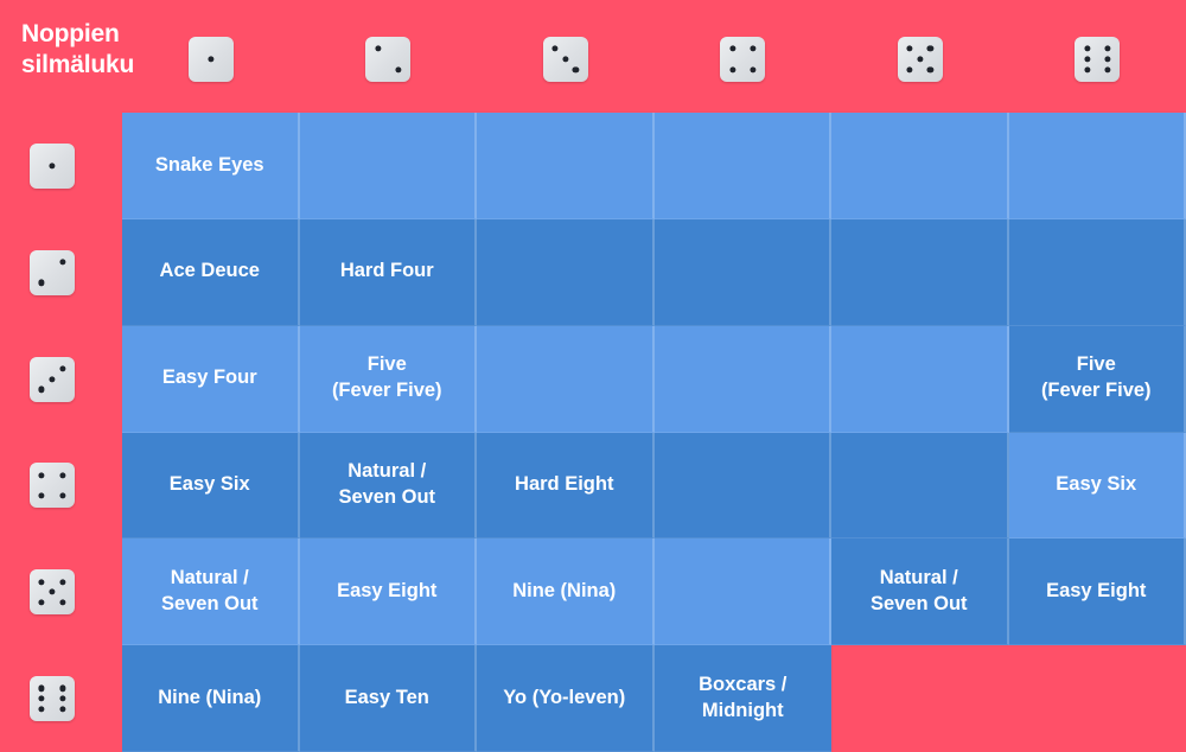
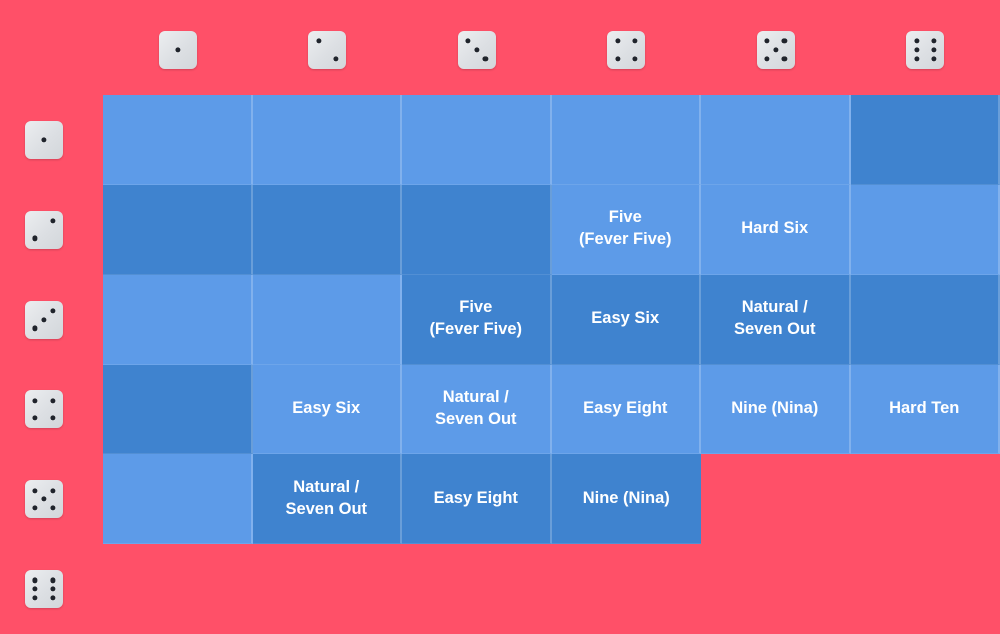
- Noppien silmäluku
- Snake Eyes
- Ace Deuce
- Hard Four
- Easy Four
  Five
  (Fever Five)
+ Hard Six
  Five
  (Fever Five)
  Easy Six
  Natural /
  Seven Out
- Hard Eight
  Easy Six
  Natural /
  Seven Out
  Easy Eight
  Nine (Nina)
+ Hard Ten
  Natural /
  Seven Out
  Easy Eight
  Nine (Nina)
- Easy Ten
- Yo (Yo-leven)
- Boxcars /
- Midnight
